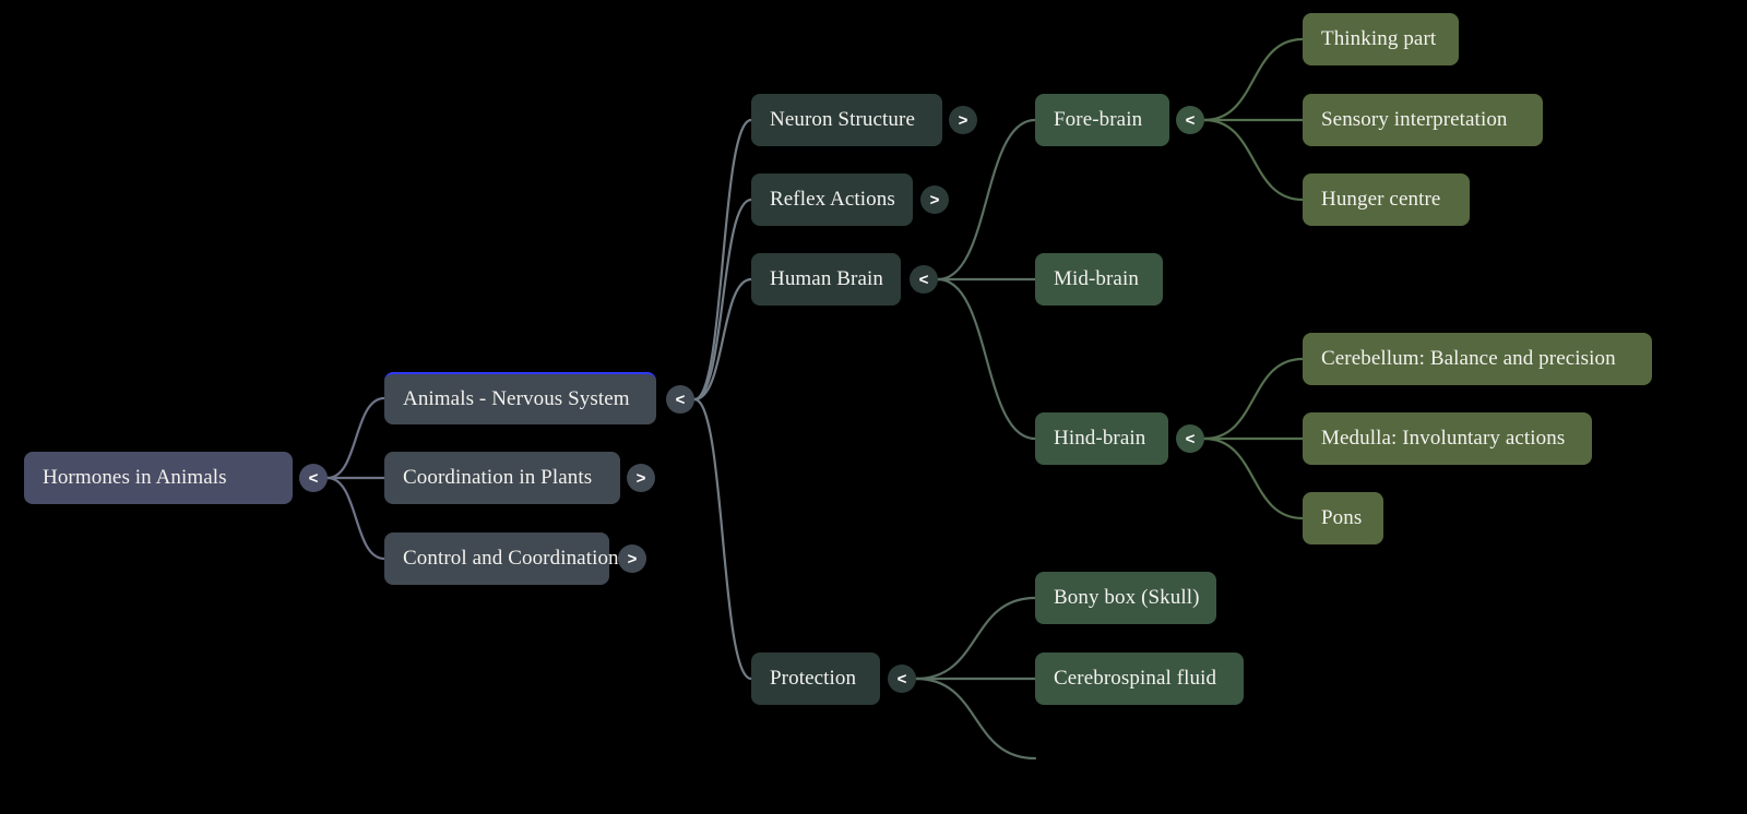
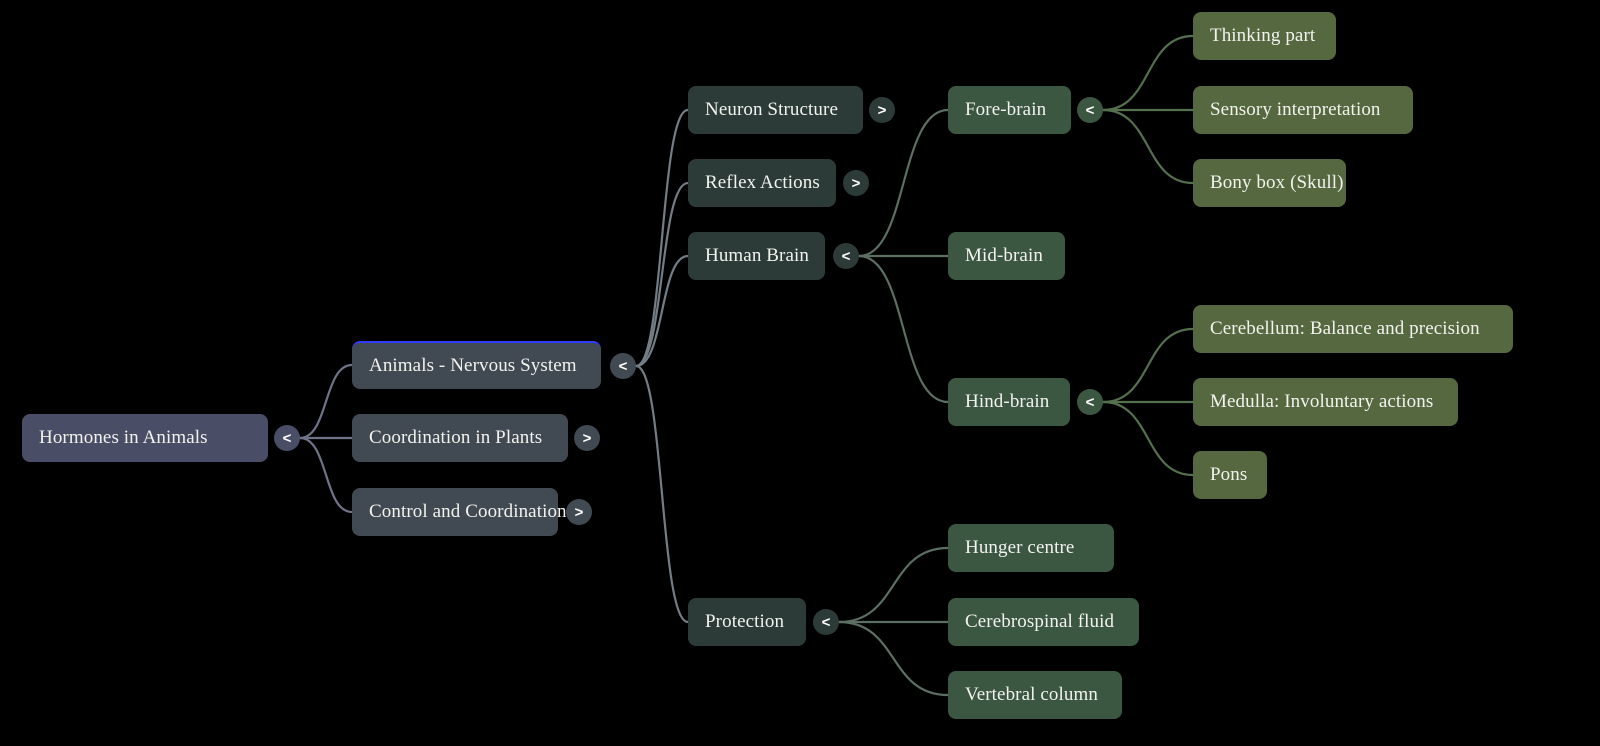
  Hormones in Animals
  <
  Animals - Nervous System
  <
  Coordination in Plants
  >
  Control and Coordination
  >
  Neuron Structure
  >
  Reflex Actions
  >
  Human Brain
  <
  Protection
  <
  Fore-brain
  <
  Mid-brain
  Hind-brain
  <
  Thinking part
  Sensory interpretation
- Hunger centre
+ Bony box (Skull)
  Cerebellum: Balance and precision
  Medulla: Involuntary actions
  Pons
- Bony box (Skull)
+ Hunger centre
  Cerebrospinal fluid
+ Vertebral column
